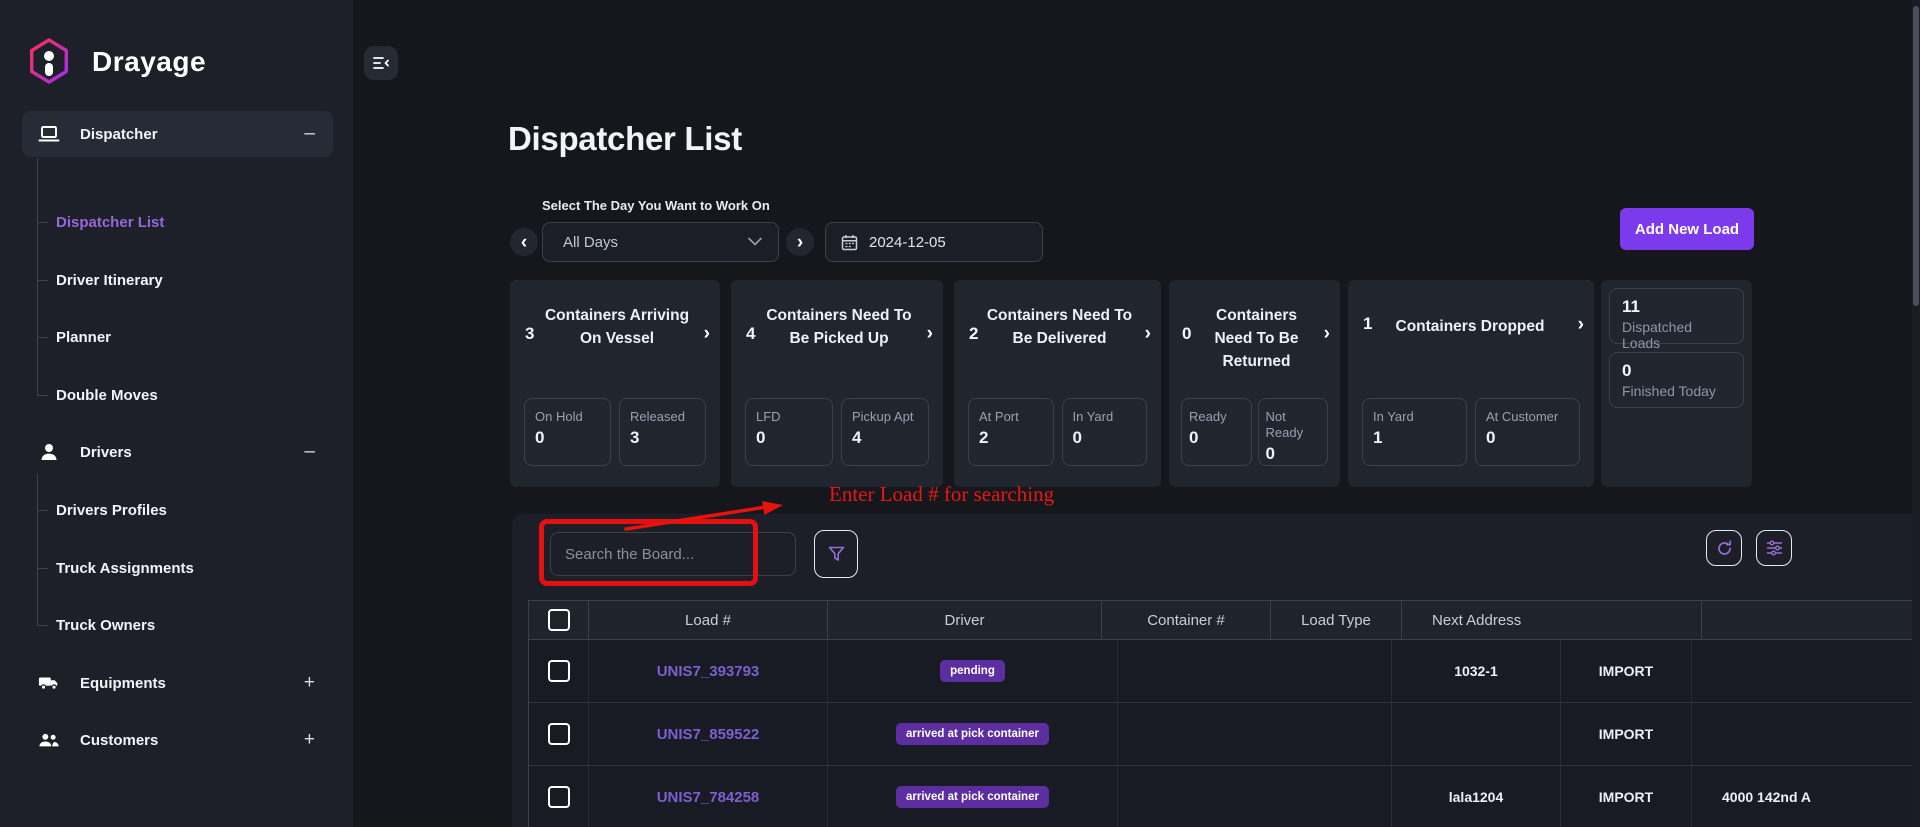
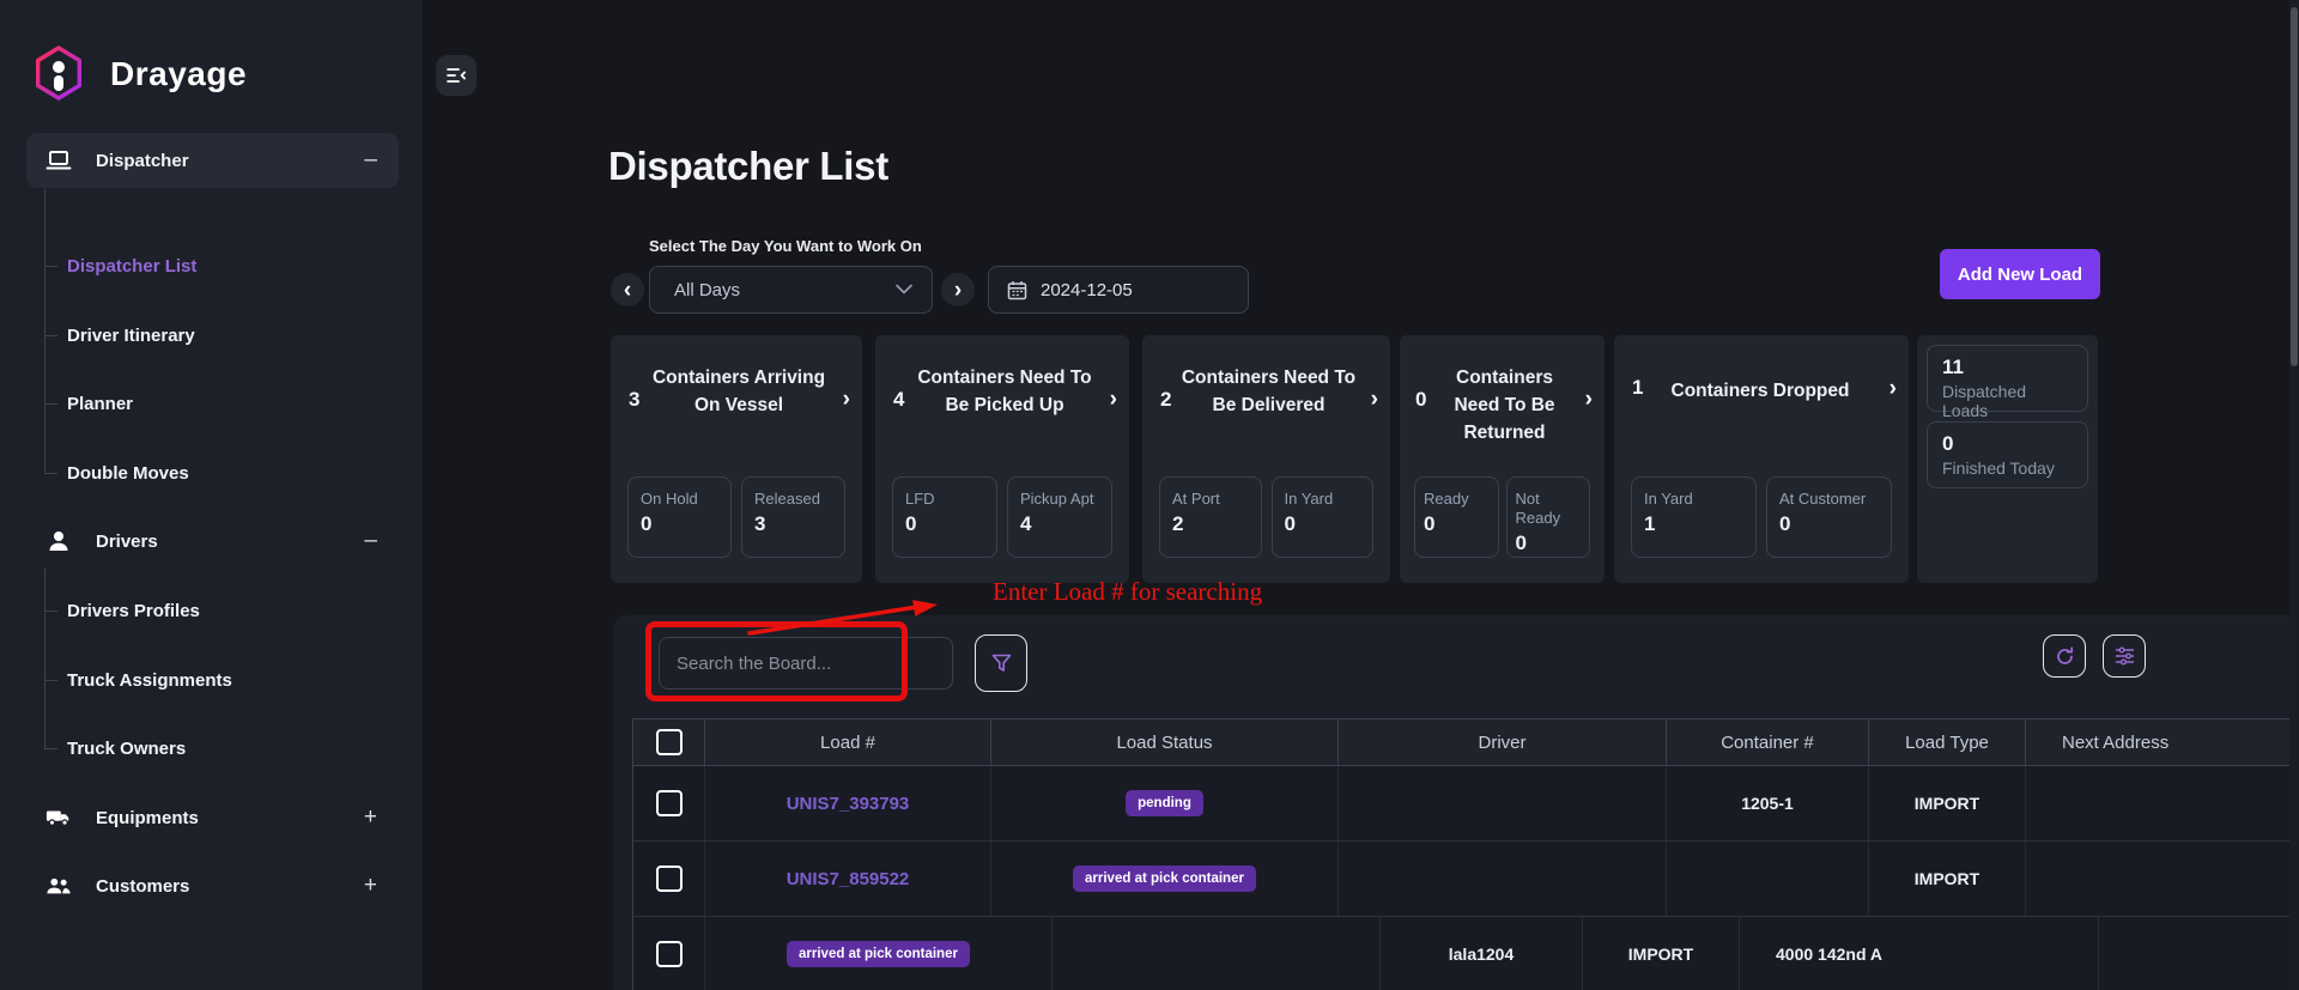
  Drayage
  Dispatcher
  –
  Dispatcher List
  Driver Itinerary
  Planner
  Double Moves
  Drivers
  –
  Drivers Profiles
  Truck Assignments
  Truck Owners
  Equipments
  +
  Customers
  +
  Dispatcher List
  Select The Day You Want to Work On
  ‹
  All Days
  ›
  2024-12-05
  Add New Load
  3
  Containers Arriving On Vessel
  ›
  On Hold
  0
  Released
  3
  4
  Containers Need To Be Picked Up
  ›
  LFD
  0
  Pickup Apt
  4
  2
  Containers Need To Be Delivered
  ›
  At Port
  2
  In Yard
  0
  0
  Containers Need To Be Returned
  ›
  Ready
  0
  Not Ready
  0
  1
  Containers Dropped
  ›
  In Yard
  1
  At Customer
  0
  11
  Dispatched Loads
  0
  Finished Today
  Search the Board...
  Load #
+ Load Status
  Driver
  Container #
  Load Type
  Next Address
  UNIS7_393793
  pending
- 1032-1
+ 1205-1
  IMPORT
  UNIS7_859522
  arrived at pick container
  IMPORT
- UNIS7_784258
  arrived at pick container
  lala1204
  IMPORT
  4000 142nd A
  Enter Load # for searching
